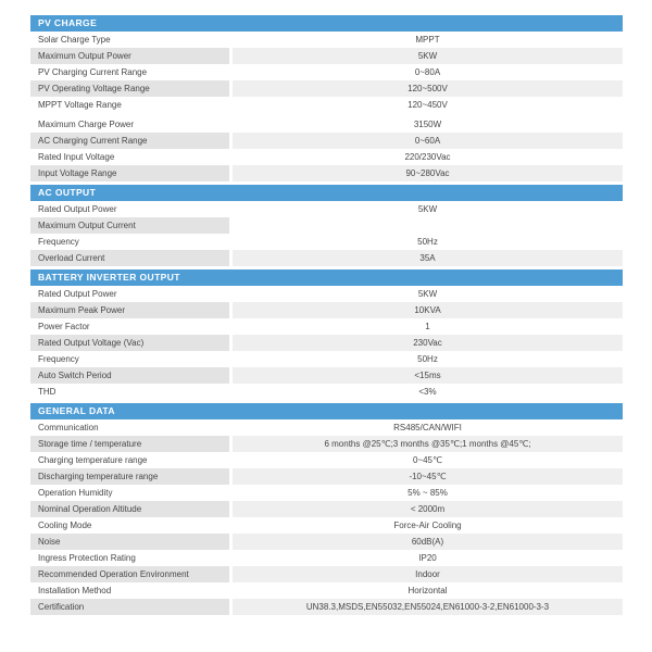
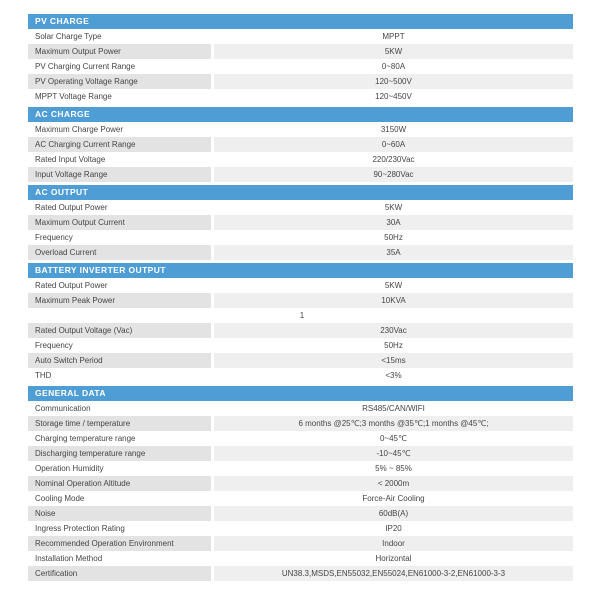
  PV CHARGE
  Solar Charge Type
  MPPT
  Maximum Output Power
  5KW
  PV Charging Current Range
  0~80A
  PV Operating Voltage Range
  120~500V
  MPPT Voltage Range
  120~450V
+ AC CHARGE
  Maximum Charge Power
  3150W
  AC Charging Current Range
  0~60A
  Rated Input Voltage
  220/230Vac
  Input Voltage Range
  90~280Vac
  AC OUTPUT
  Rated Output Power
  5KW
  Maximum Output Current
+ 30A
  Frequency
  50Hz
  Overload Current
  35A
  BATTERY INVERTER OUTPUT
  Rated Output Power
  5KW
  Maximum Peak Power
  10KVA
- Power Factor
  1
  Rated Output Voltage (Vac)
  230Vac
  Frequency
  50Hz
  Auto Switch Period
  <15ms
  THD
  <3%
  GENERAL DATA
  Communication
  RS485/CAN/WIFI
  Storage time / temperature
  6 months @25℃;3 months @35℃;1 months @45℃;
  Charging temperature range
  0~45℃
  Discharging temperature range
  -10~45℃
  Operation Humidity
  5% ~ 85%
  Nominal Operation Altitude
  < 2000m
  Cooling Mode
  Force-Air Cooling
  Noise
  60dB(A)
  Ingress Protection Rating
  IP20
  Recommended Operation Environment
  Indoor
  Installation Method
  Horizontal
  Certification
  UN38.3,MSDS,EN55032,EN55024,EN61000-3-2,EN61000-3-3
